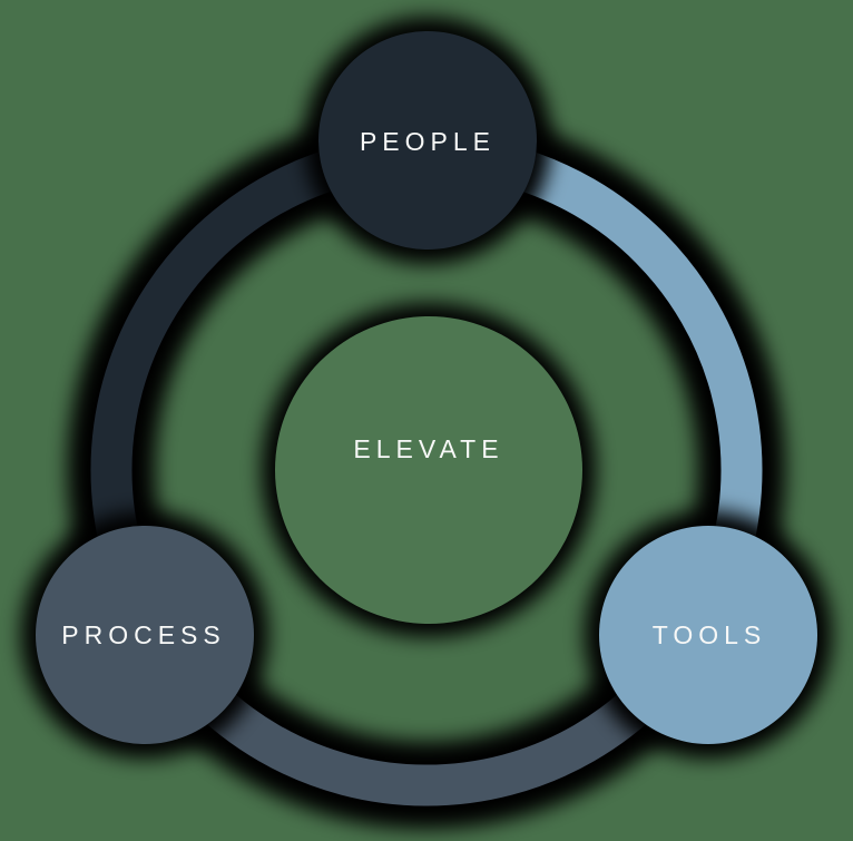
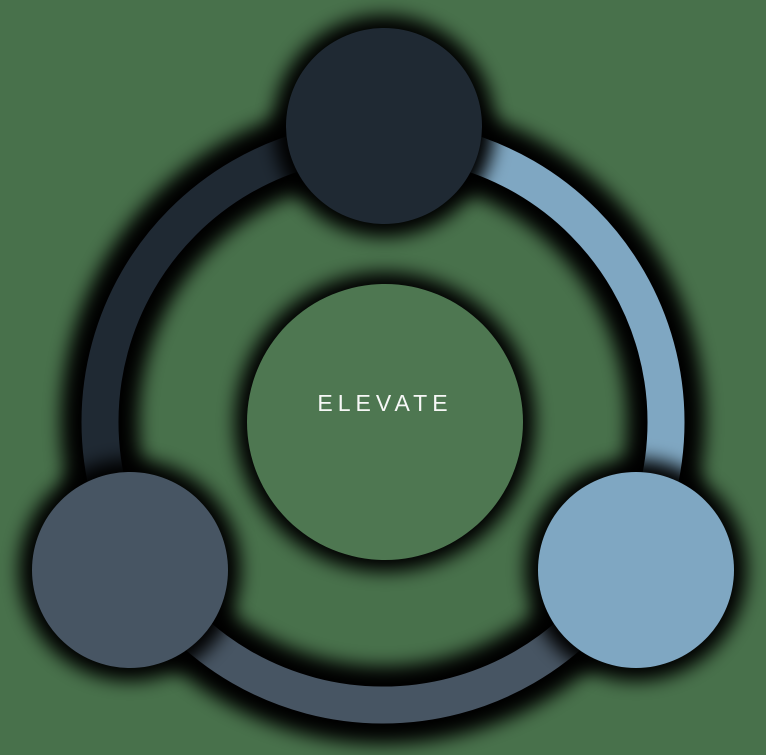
- PEOPLE
- PROCESS
- TOOLS
  ELEVATE
